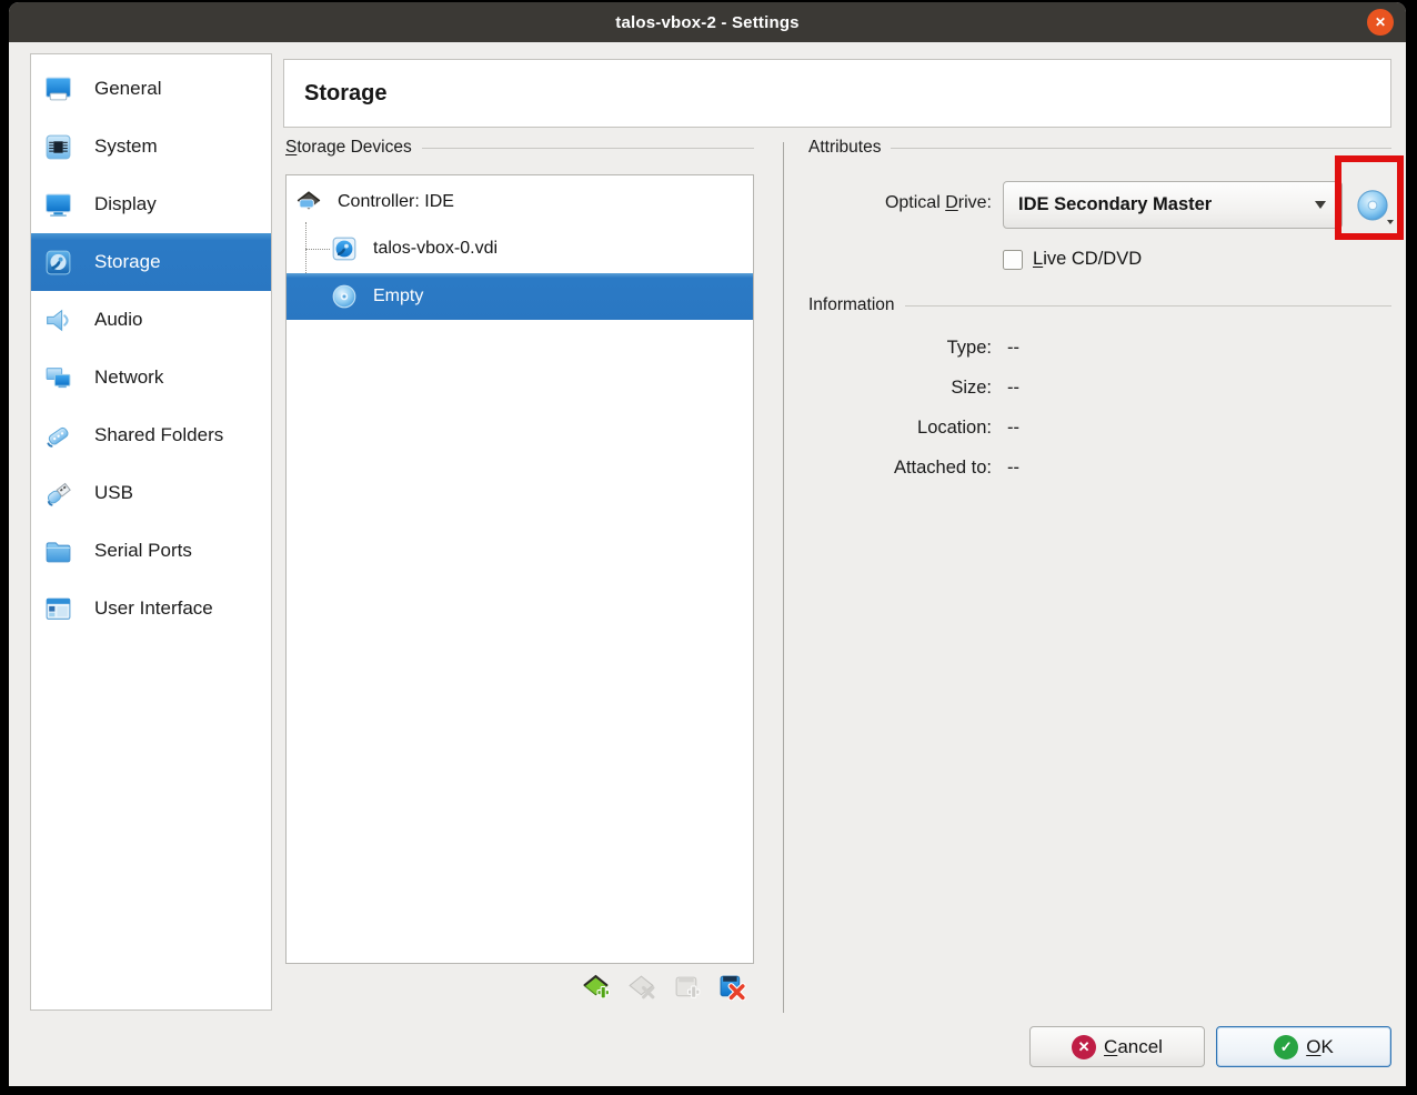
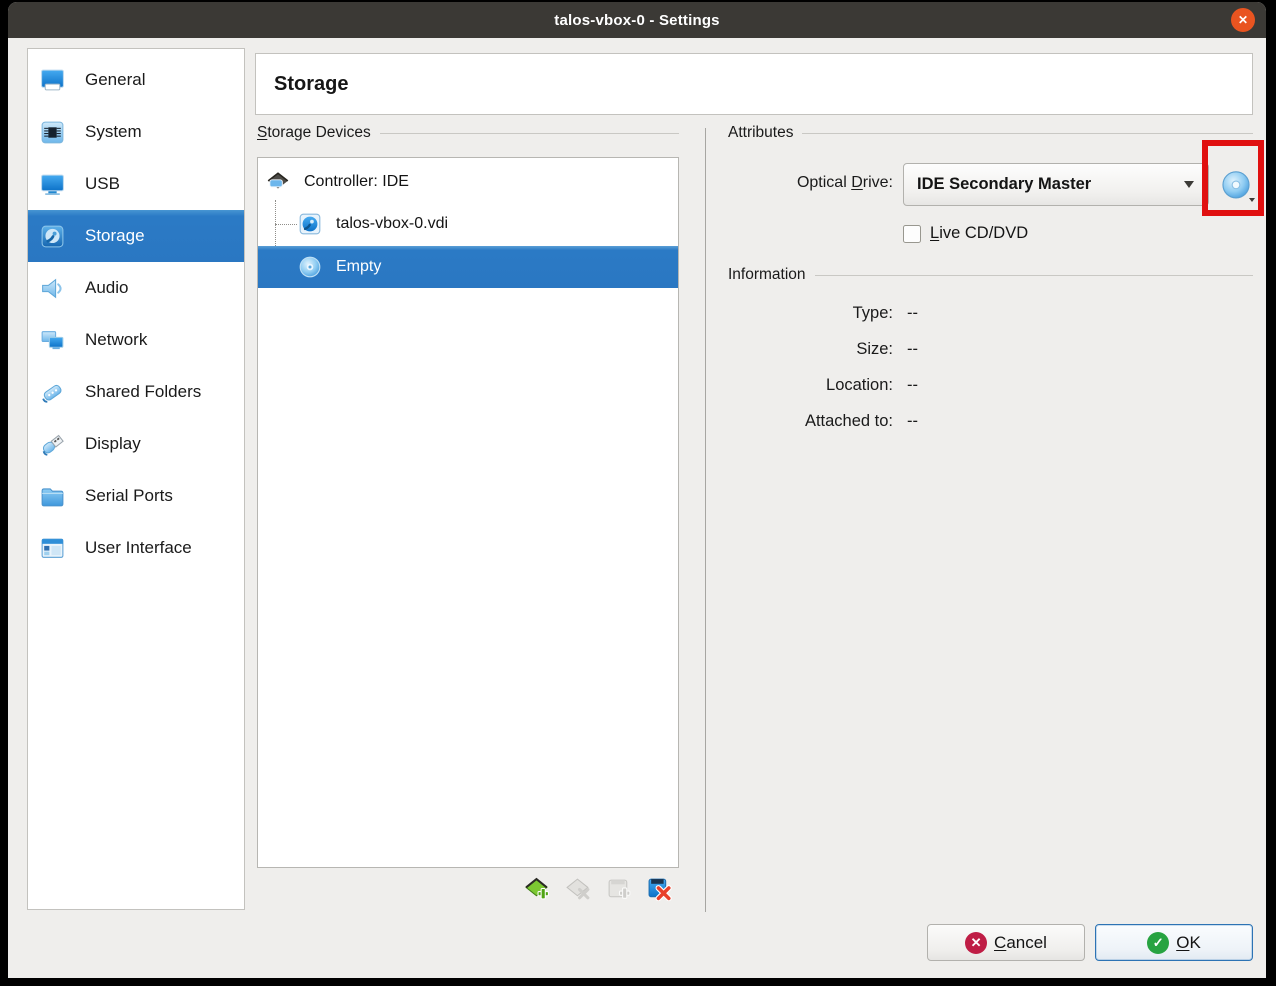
- talos-vbox-2 - Settings
+ talos-vbox-0 - Settings
  ✕
  General
  System
- Display
+ USB
  Storage
  Audio
  Network
  Shared Folders
- USB
+ Display
  Serial Ports
  User Interface
  Storage
  Storage Devices
  Controller: IDE
  talos-vbox-0.vdi
  Empty
  Attributes
  Optical Drive:
  IDE Secondary Master
  Live CD/DVD
  Information
  Type:
  --
  Size:
  --
  Location:
  --
  Attached to:
  --
  ✕
  Cancel
  ✓
  OK
